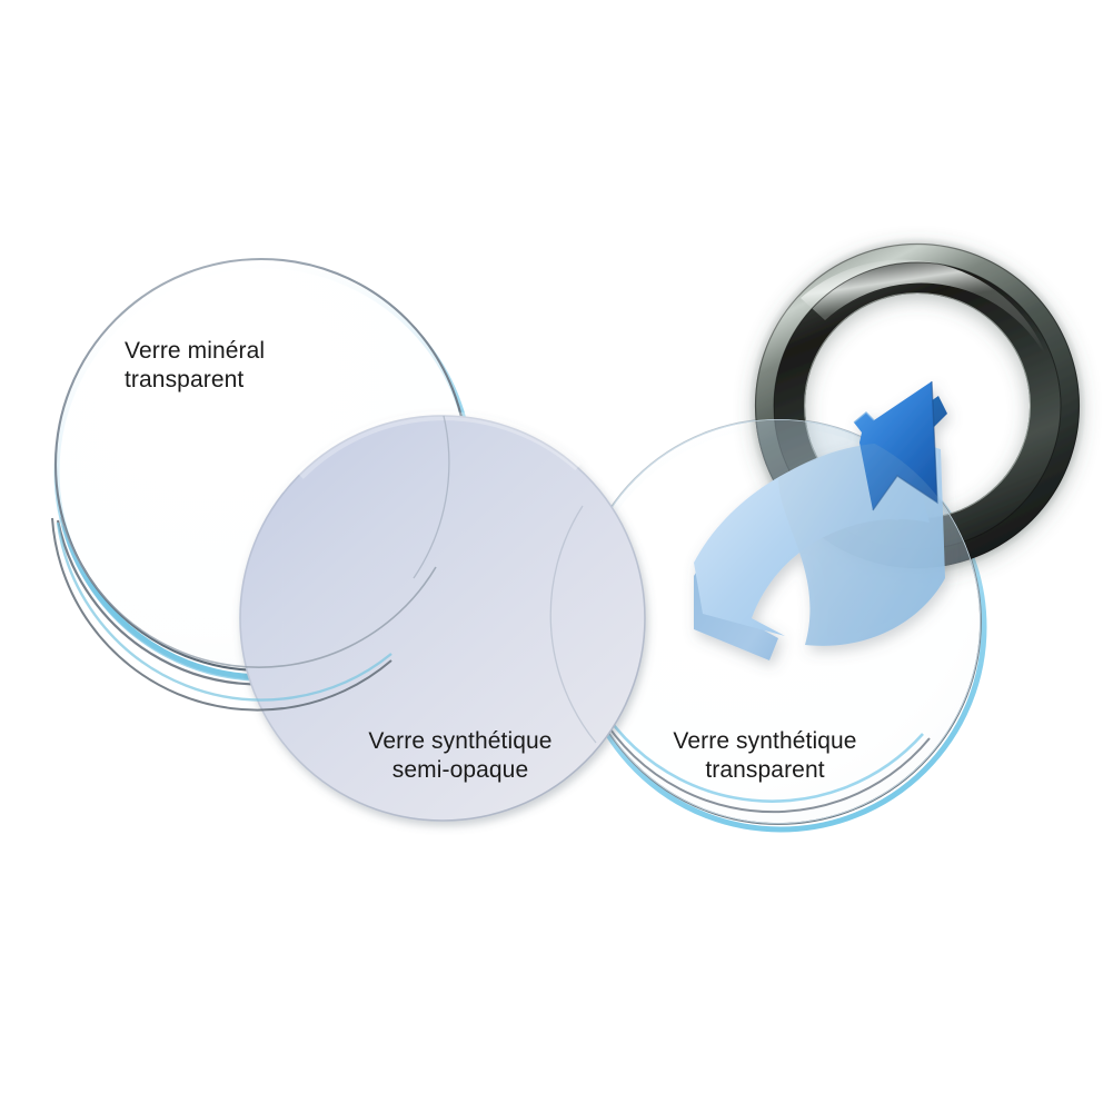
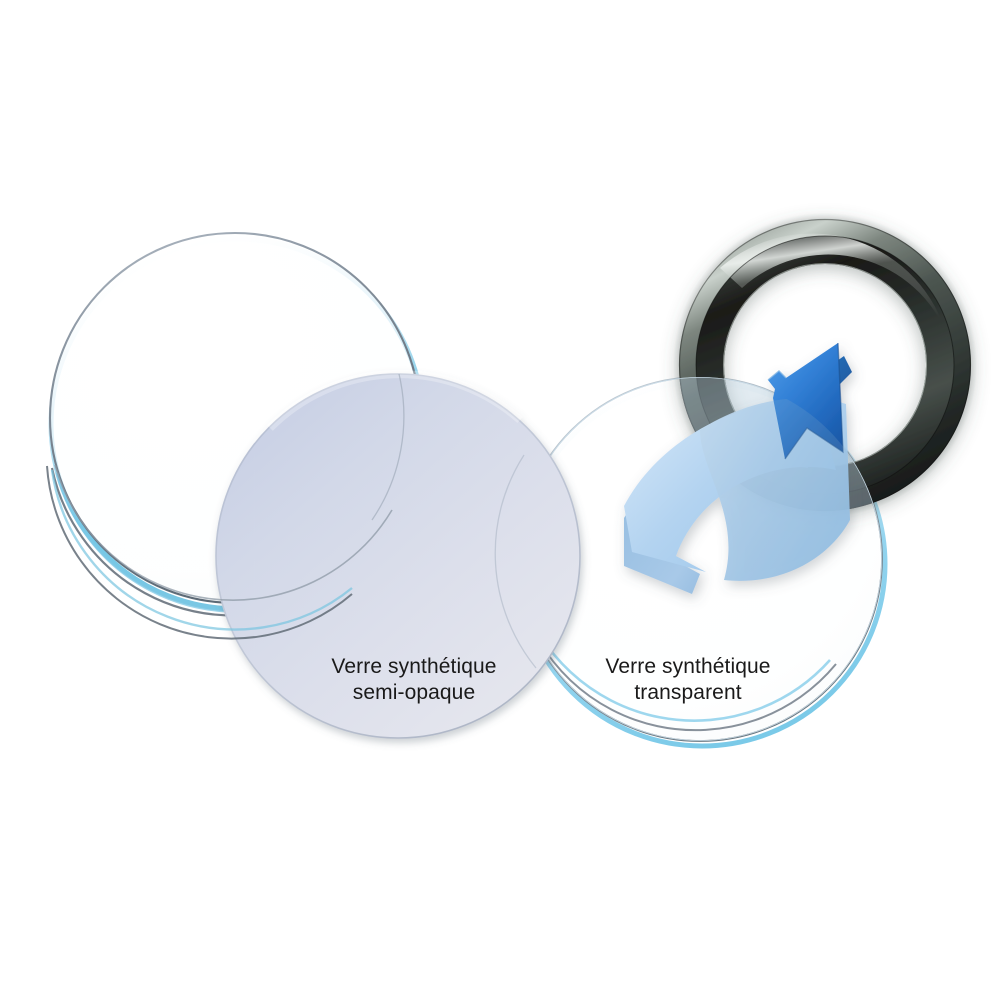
- Verre minéral transparent
  Verre synthétique
  semi-opaque
  Verre synthétique
  transparent
